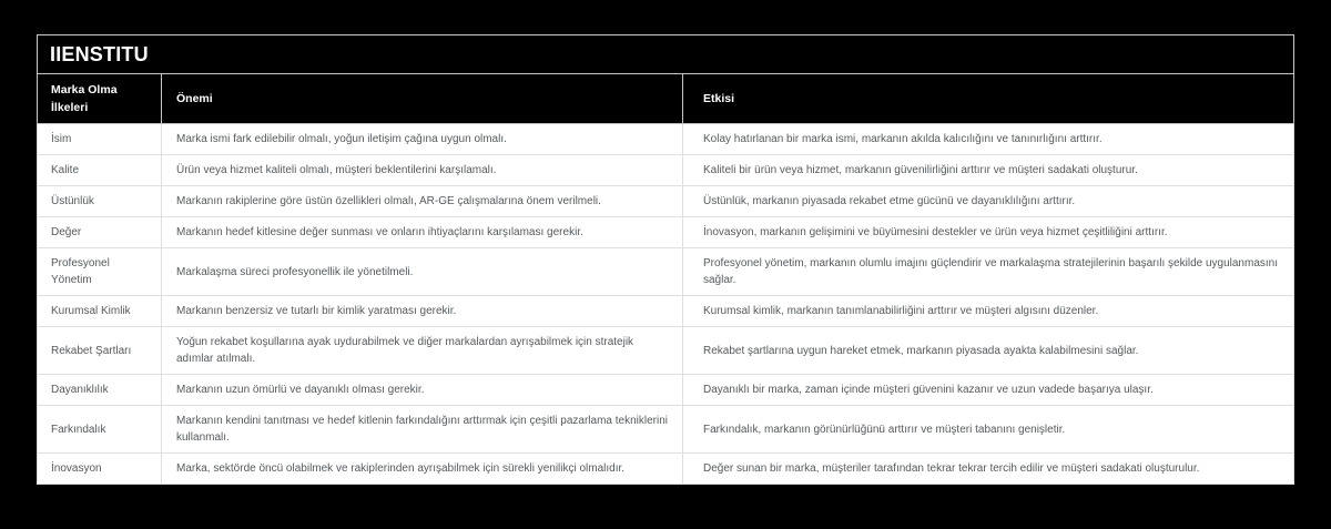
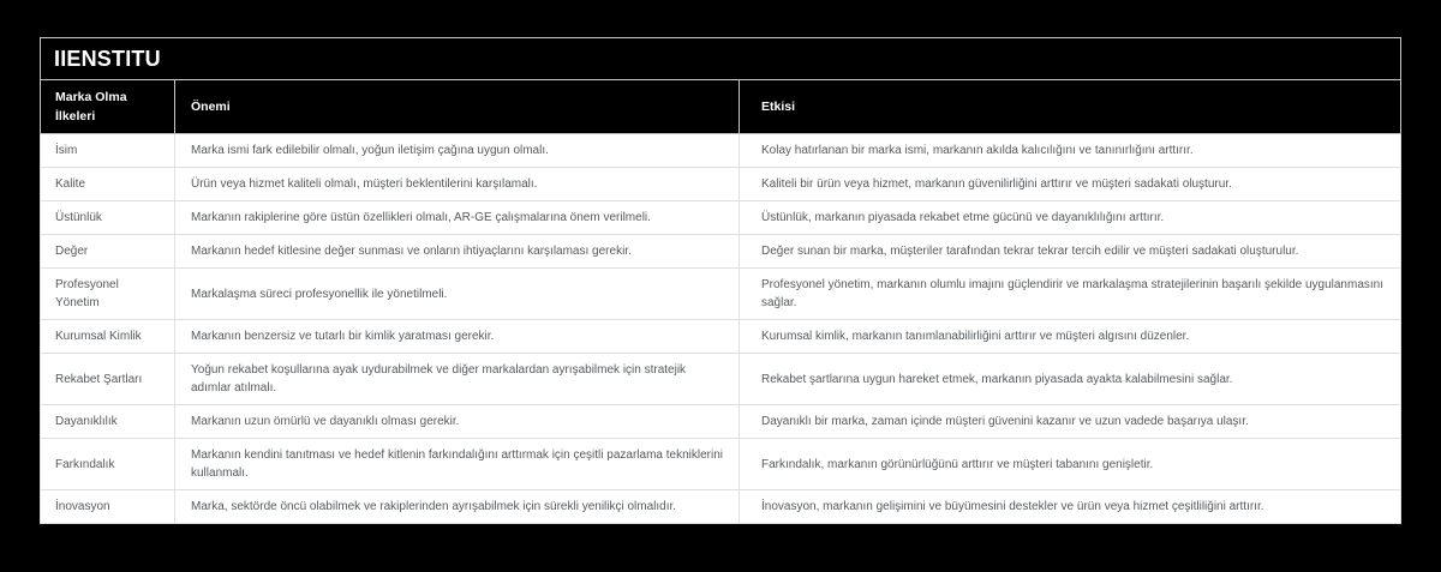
  IIENSTITU
  Marka Olma İlkeleri	Önemi	Etkisi
  İsim	Marka ismi fark edilebilir olmalı, yoğun iletişim çağına uygun olmalı.	Kolay hatırlanan bir marka ismi, markanın akılda kalıcılığını ve tanınırlığını arttırır.
  Kalite	Ürün veya hizmet kaliteli olmalı, müşteri beklentilerini karşılamalı.	Kaliteli bir ürün veya hizmet, markanın güvenilirliğini arttırır ve müşteri sadakati oluşturur.
  Üstünlük	Markanın rakiplerine göre üstün özellikleri olmalı, AR-GE çalışmalarına önem verilmeli.	Üstünlük, markanın piyasada rekabet etme gücünü ve dayanıklılığını arttırır.
- Değer	Markanın hedef kitlesine değer sunması ve onların ihtiyaçlarını karşılaması gerekir.	İnovasyon, markanın gelişimini ve büyümesini destekler ve ürün veya hizmet çeşitliliğini arttırır.
+ Değer	Markanın hedef kitlesine değer sunması ve onların ihtiyaçlarını karşılaması gerekir.	Değer sunan bir marka, müşteriler tarafından tekrar tekrar tercih edilir ve müşteri sadakati oluşturulur.
  Profesyonel Yönetim	Markalaşma süreci profesyonellik ile yönetilmeli.	Profesyonel yönetim, markanın olumlu imajını güçlendirir ve markalaşma stratejilerinin başarılı şekilde uygulanmasını sağlar.
  Kurumsal Kimlik	Markanın benzersiz ve tutarlı bir kimlik yaratması gerekir.	Kurumsal kimlik, markanın tanımlanabilirliğini arttırır ve müşteri algısını düzenler.
  Rekabet Şartları	Yoğun rekabet koşullarına ayak uydurabilmek ve diğer markalardan ayrışabilmek için stratejik adımlar atılmalı.	Rekabet şartlarına uygun hareket etmek, markanın piyasada ayakta kalabilmesini sağlar.
  Dayanıklılık	Markanın uzun ömürlü ve dayanıklı olması gerekir.	Dayanıklı bir marka, zaman içinde müşteri güvenini kazanır ve uzun vadede başarıya ulaşır.
  Farkındalık	Markanın kendini tanıtması ve hedef kitlenin farkındalığını arttırmak için çeşitli pazarlama tekniklerini kullanmalı.	Farkındalık, markanın görünürlüğünü arttırır ve müşteri tabanını genişletir.
- İnovasyon	Marka, sektörde öncü olabilmek ve rakiplerinden ayrışabilmek için sürekli yenilikçi olmalıdır.	Değer sunan bir marka, müşteriler tarafından tekrar tekrar tercih edilir ve müşteri sadakati oluşturulur.
+ İnovasyon	Marka, sektörde öncü olabilmek ve rakiplerinden ayrışabilmek için sürekli yenilikçi olmalıdır.	İnovasyon, markanın gelişimini ve büyümesini destekler ve ürün veya hizmet çeşitliliğini arttırır.
